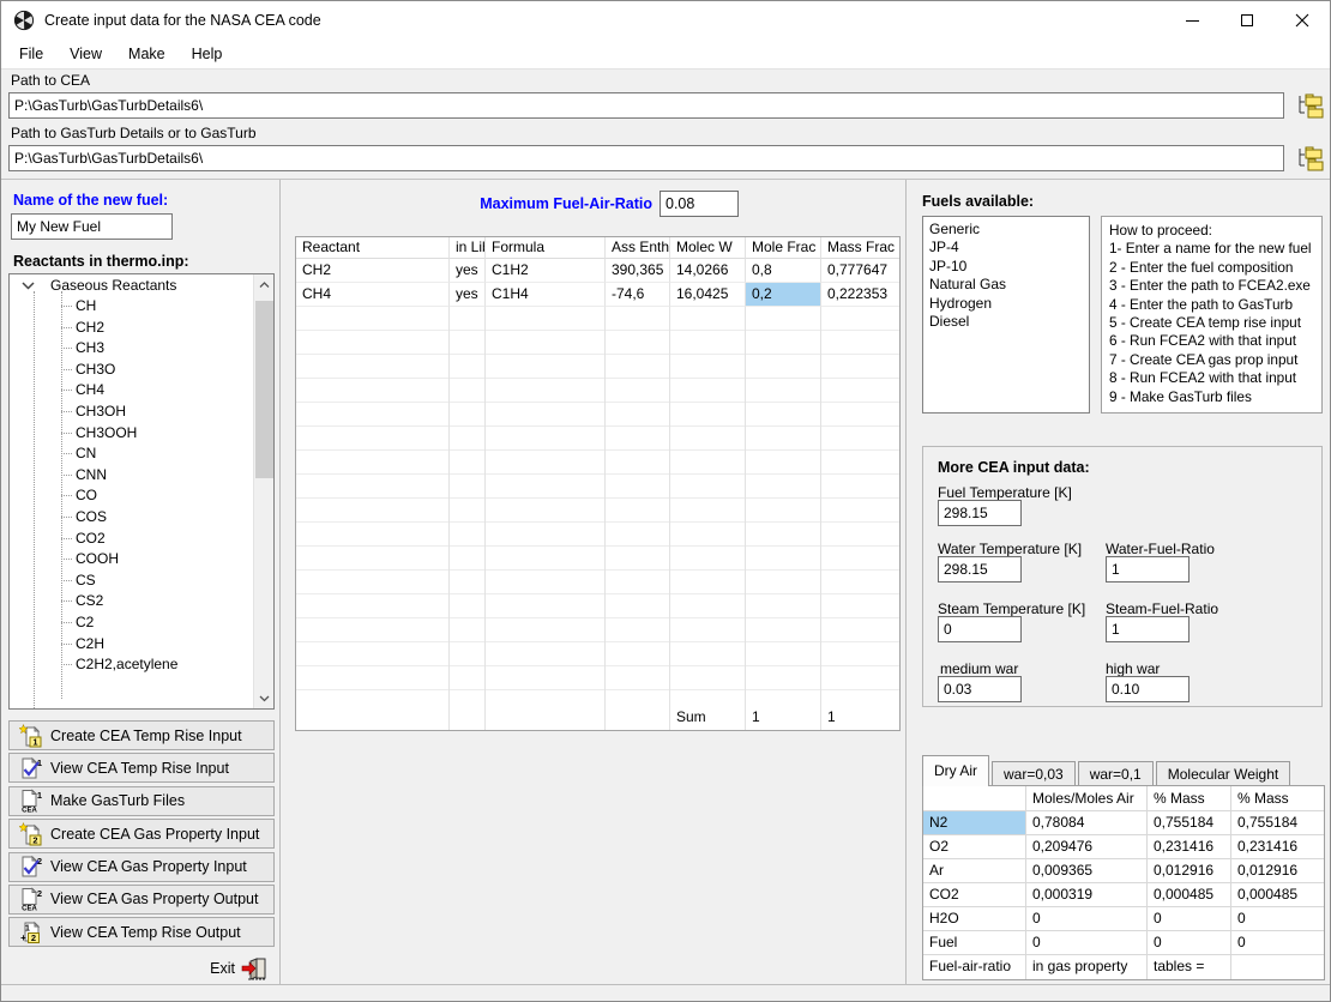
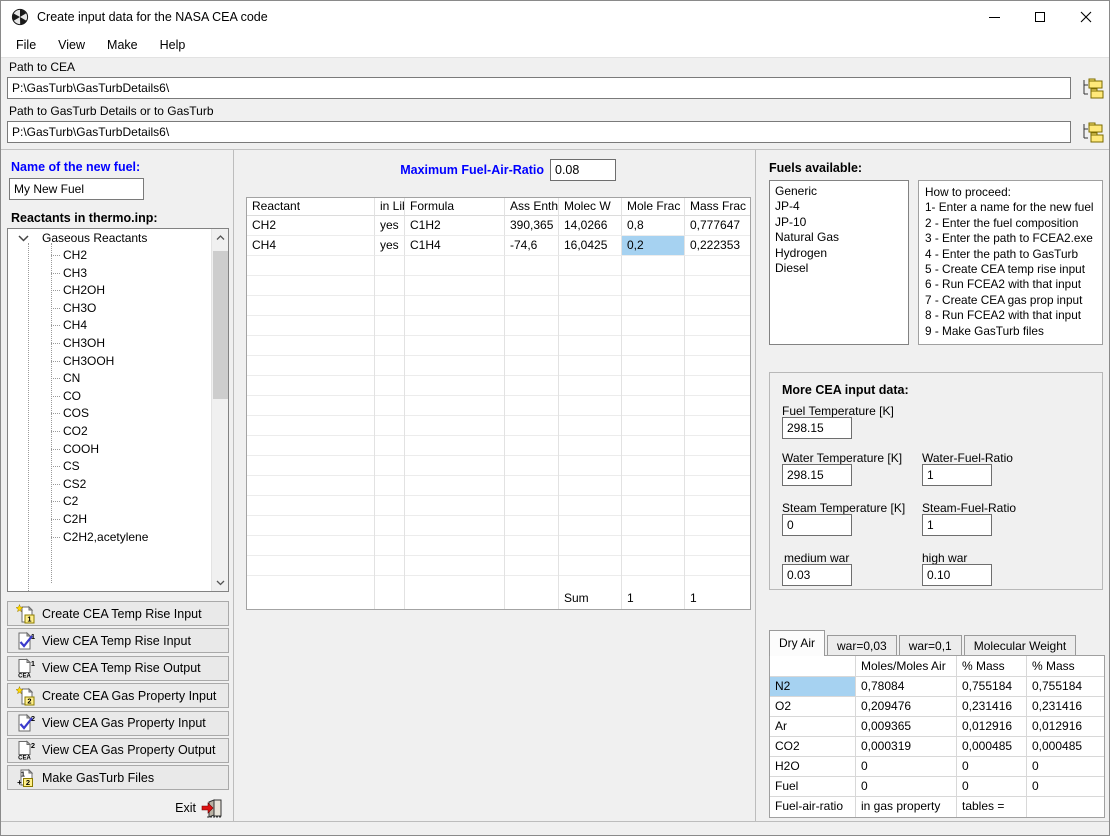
  Create input data for the NASA CEA code
  File
  View
  Make
  Help
  Path to CEA
  P:\GasTurb\GasTurbDetails6\
  Path to GasTurb Details or to GasTurb
  P:\GasTurb\GasTurbDetails6\
  Name of the new fuel:
  My New Fuel
  Reactants in thermo.inp:
  Gaseous Reactants
- CH
  CH2
  CH3
+ CH2OH
  CH3O
  CH4
  CH3OH
  CH3OOH
  CN
- CNN
  CO
  COS
  CO2
  COOH
  CS
  CS2
  C2
  C2H
  C2H2,acetylene
  1
  Create CEA Temp Rise Input
  1
  View CEA Temp Rise Input
  1
- Make GasTurb Files
+ View CEA Temp Rise Output
  2
  Create CEA Gas Property Input
  2
  View CEA Gas Property Input
  2
  View CEA Gas Property Output
  +
  2
- View CEA Temp Rise Output
+ Make GasTurb Files
  Exit
  Maximum Fuel-Air-Ratio
  0.08
  Reactant
  in Li
  Formula
  Ass Enth
  Molec W
  Mole Frac
  Mass Frac
  CH2
  yes
  C1H2
  390,365
  14,0266
  0,8
  0,777647
  CH4
  yes
  C1H4
  -74,6
  16,0425
  0,2
  0,222353
  Sum
  1
  1
  Fuels available:
  Generic
  JP-4
  JP-10
  Natural Gas
  Hydrogen
  Diesel
  How to proceed:
  1- Enter a name for the new fuel
  2 - Enter the fuel composition
  3 - Enter the path to FCEA2.exe
  4 - Enter the path to GasTurb
  5 - Create CEA temp rise input
  6 - Run FCEA2 with that input
  7 - Create CEA gas prop input
  8 - Run FCEA2 with that input
  9 - Make GasTurb files
  More CEA input data:
  Fuel Temperature [K]
  298.15
  Water Temperature [K]
  Water-Fuel-Ratio
  298.15
  1
  Steam Temperature [K]
  Steam-Fuel-Ratio
  0
  1
  medium war
  high war
  0.03
  0.10
  Dry Air
  war=0,03
  war=0,1
  Molecular Weight
  Moles/Moles Air
  % Mass
  % Mass
  N2
  0,78084
  0,755184
  0,755184
  O2
  0,209476
  0,231416
  0,231416
  Ar
  0,009365
  0,012916
  0,012916
  CO2
  0,000319
  0,000485
  0,000485
  H2O
  0
  0
  0
  Fuel
  0
  0
  0
  Fuel-air-ratio
  in gas property
  tables =
